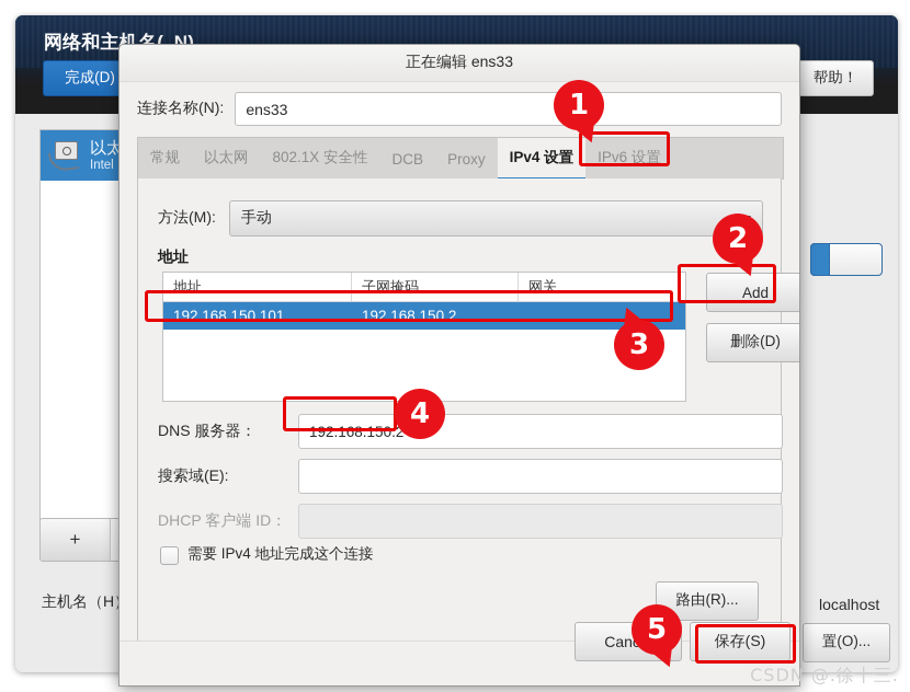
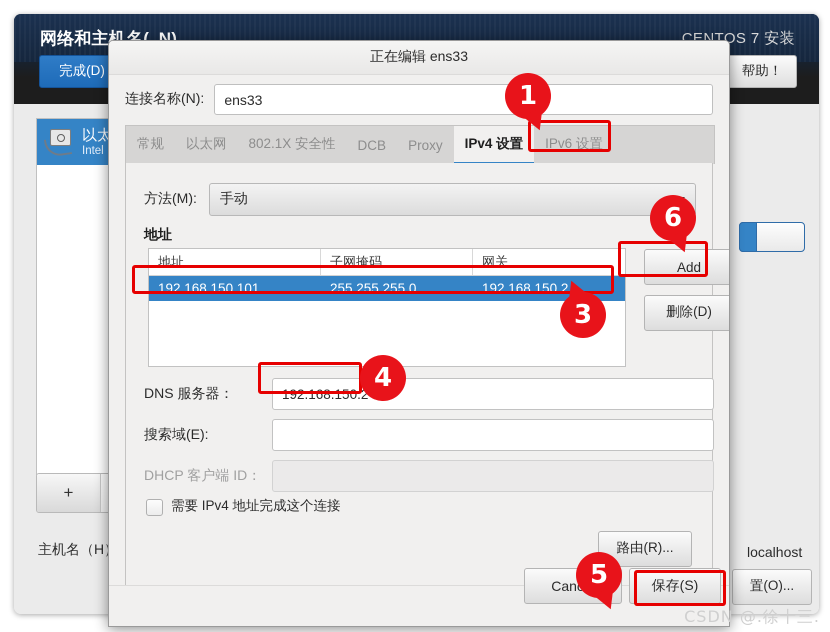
  网络和主机名(_N)
+ CENTOS 7 安装
  完成(D)
  帮助！
  Intel
  +
  主机名（H
  置(O)...
  localhost
  正在编辑 ens33
  连接名称(N):
  ens33
  常规
  以太网
  802.1X 安全性
  DCB
  Proxy
  IPv4 设置
  IPv6 设置
  方法(M):
  手动
  地址
  地址
  子网掩码
  网关
  192.168.150.101
+ 255.255.255.0
  192.168.150.2
  Add
  删除(D)
  DNS 服务器：
  192.168.150.2
  搜索域(E):
  DHCP 客户端 ID：
  需要 IPv4 地址完成这个连接
  路由(R)...
  保存(S)
  1
- 2
+ 6
  3
  4
  5
  CSDN @.徐十三.
